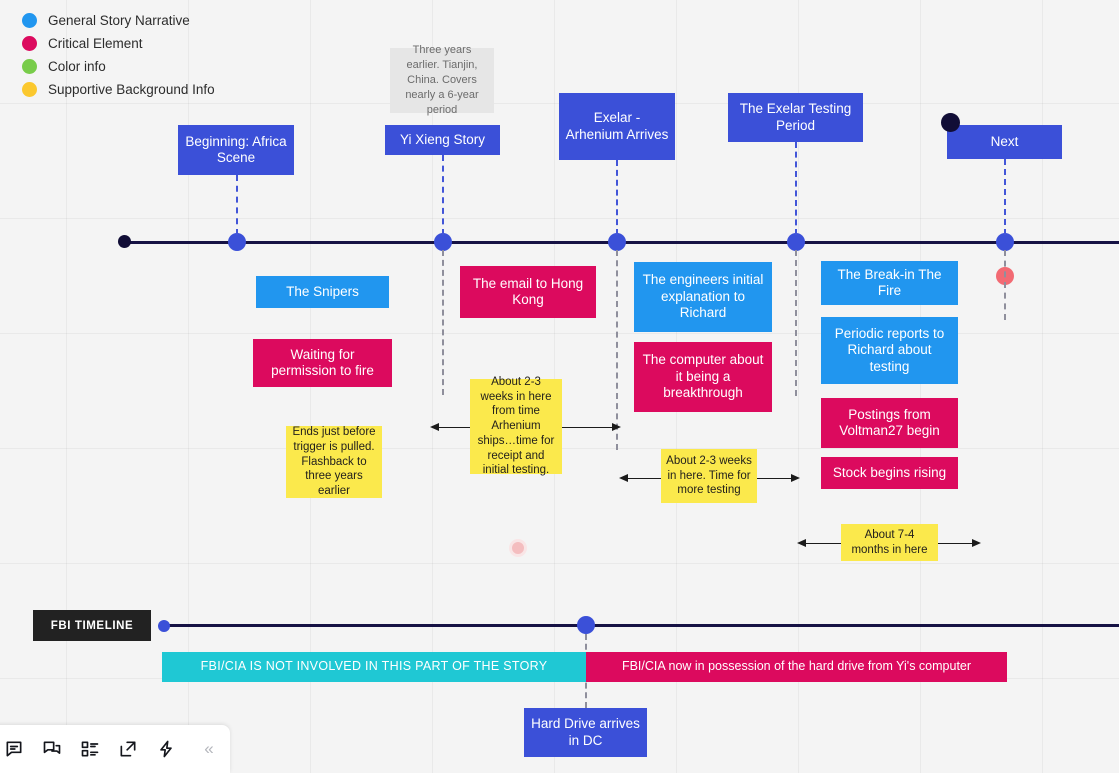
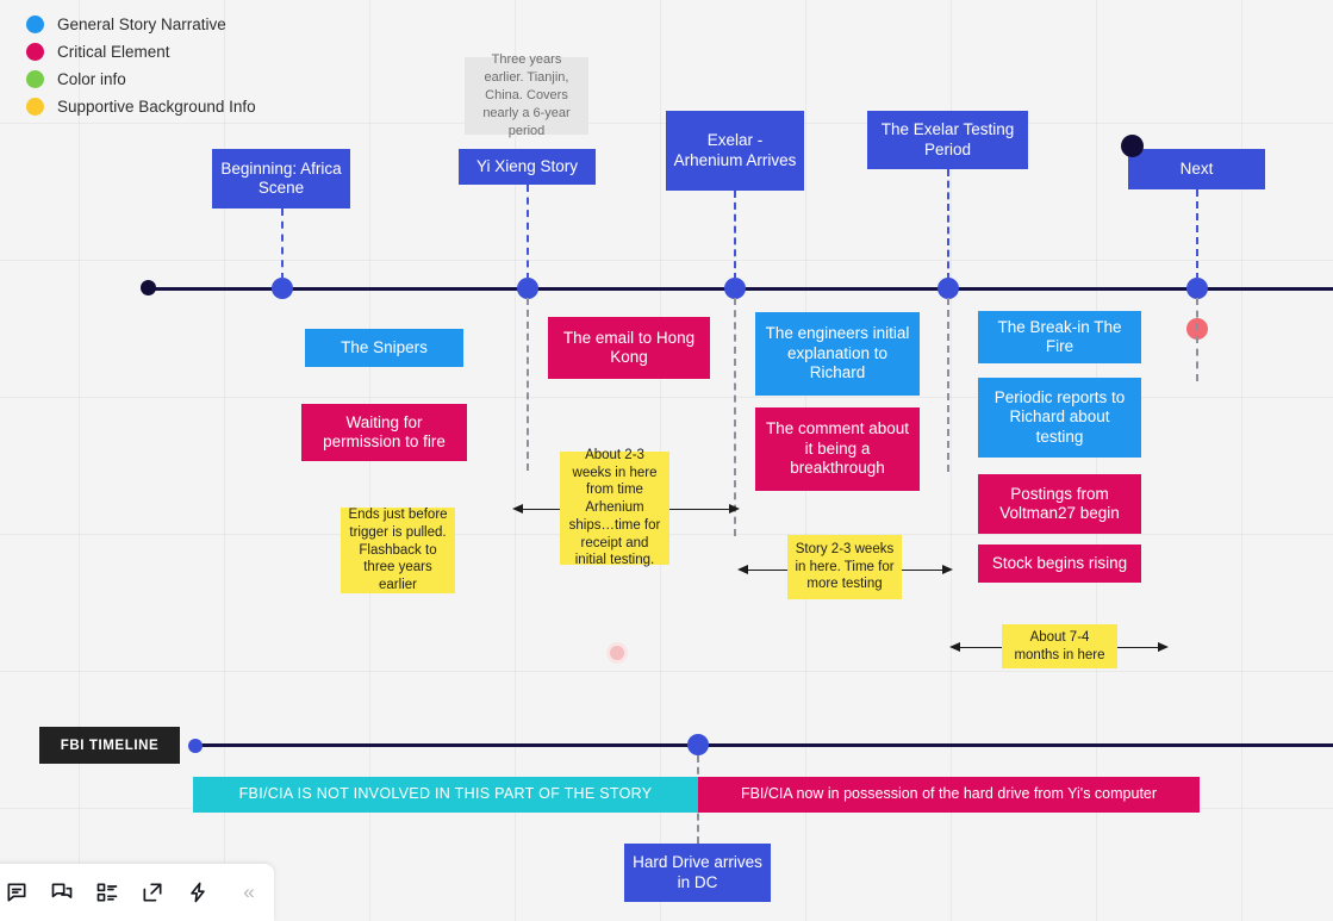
  General Story Narrative
  Critical Element
  Color info
  Supportive Background Info
  Three years earlier. Tianjin, China. Covers nearly a 6-year period
  Beginning: Africa Scene
  Yi Xieng Story
  Exelar - Arhenium Arrives
  The Exelar Testing Period
  Next
  The Snipers
  Waiting for permission to fire
  The email to Hong Kong
  The engineers initial explanation to Richard
- The computer about it being a breakthrough
+ The comment about it being a breakthrough
  The Break-in The Fire
  Periodic reports to Richard about testing
  Postings from Voltman27 begin
  Stock begins rising
  Ends just before trigger is pulled. Flashback to three years earlier
  About 2-3 weeks in here from time Arhenium ships…time for receipt and initial testing.
- About 2-3 weeks in here. Time for more testing
+ Story 2-3 weeks in here. Time for more testing
  About 7-4 months in here
  FBI TIMELINE
  FBI/CIA IS NOT INVOLVED IN THIS PART OF THE STORY
  FBI/CIA now in possession of the hard drive from Yi's computer
  Hard Drive arrives in DC
  «
